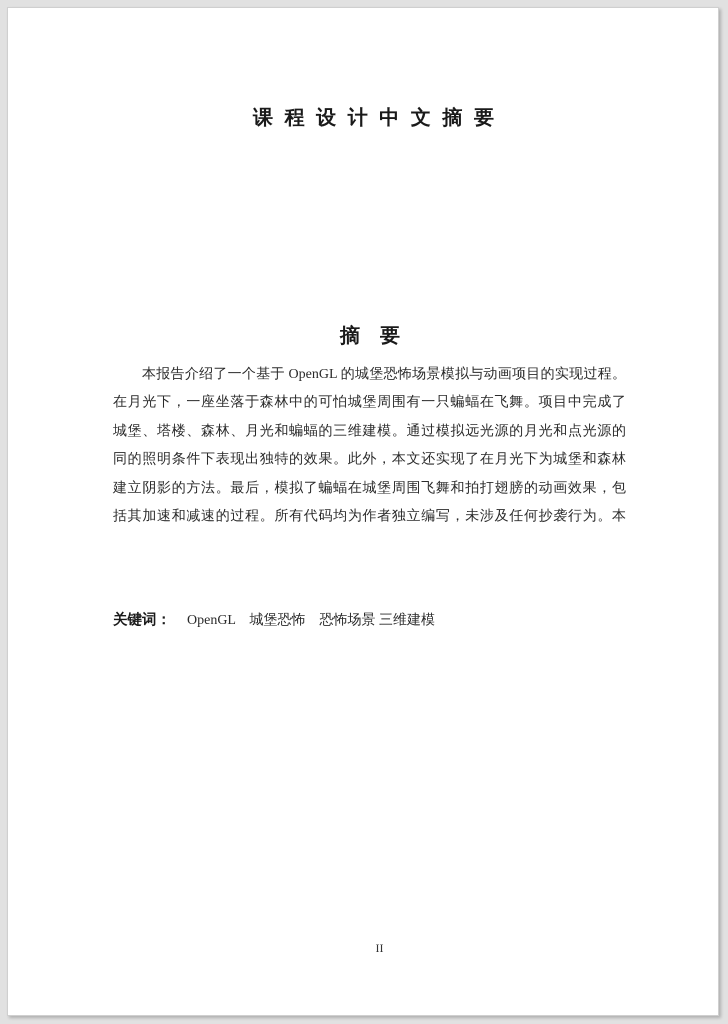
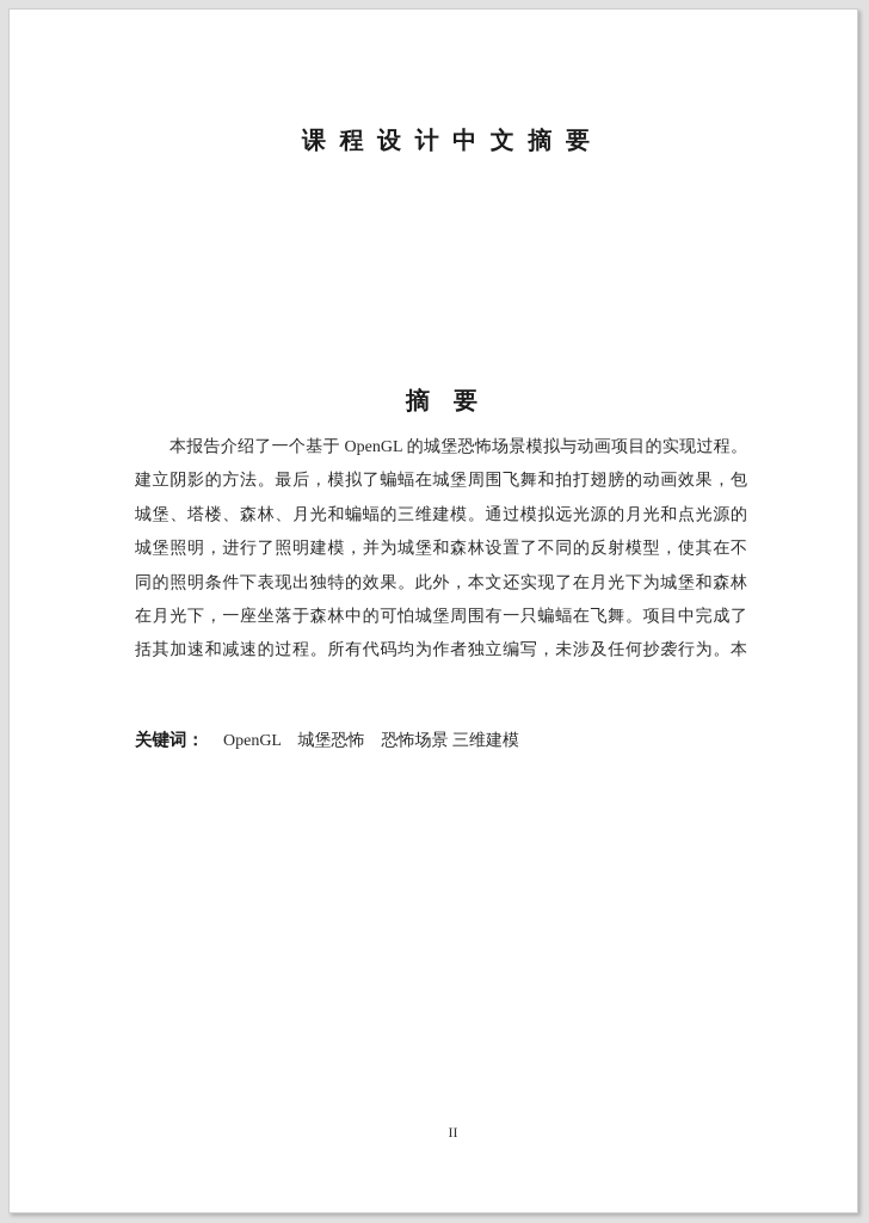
  课 程 设 计 中 文 摘 要
  摘 要
  本报告介绍了一个基于 OpenGL 的城堡恐怖场景模拟与动画项目的实现过程。
- 在月光下，一座坐落于森林中的可怕城堡周围有一只蝙蝠在飞舞。项目中完成了
+ 建立阴影的方法。最后，模拟了蝙蝠在城堡周围飞舞和拍打翅膀的动画效果，包
  城堡、塔楼、森林、月光和蝙蝠的三维建模。通过模拟远光源的月光和点光源的
+ 城堡照明，进行了照明建模，并为城堡和森林设置了不同的反射模型，使其在不
  同的照明条件下表现出独特的效果。此外，本文还实现了在月光下为城堡和森林
- 建立阴影的方法。最后，模拟了蝙蝠在城堡周围飞舞和拍打翅膀的动画效果，包
+ 在月光下，一座坐落于森林中的可怕城堡周围有一只蝙蝠在飞舞。项目中完成了
  括其加速和减速的过程。所有代码均为作者独立编写，未涉及任何抄袭行为。本
  关键词： OpenGL 城堡恐怖 恐怖场景 三维建模
  II
